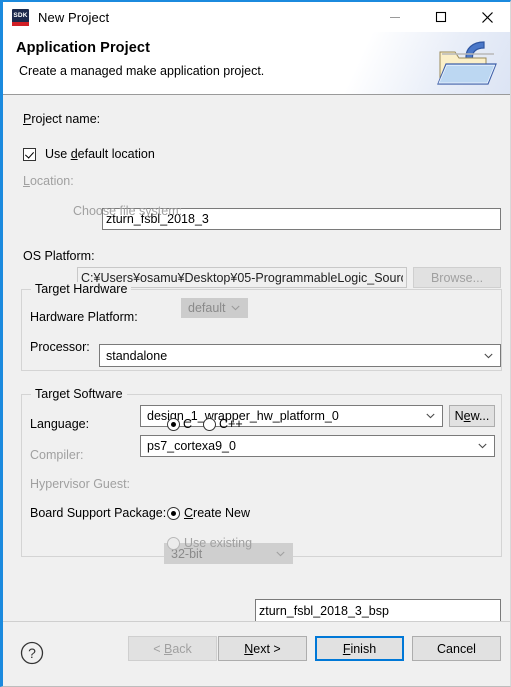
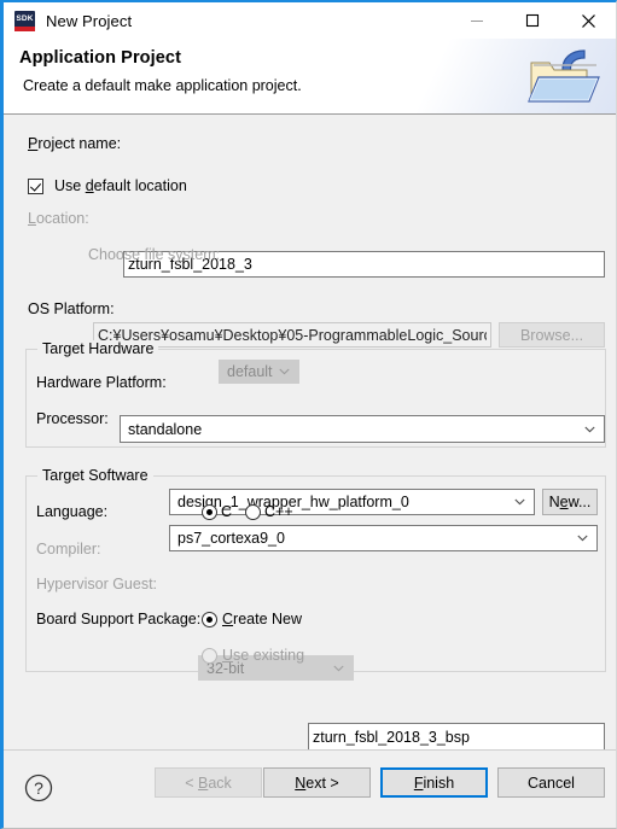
  New Project
  Application Project
- Create a managed make application project.
+ Create a default make application project.
  Project name:
  zturn_fsbl_2018_3
  Use default location
  Location:
  C:¥Users¥osamu¥Desktop¥05-ProgrammableLogic_Sour
  Browse...
  Choose file system:
  default
  OS Platform:
  standalone
  Target Hardware
  Hardware Platform:
  design_1_wrapper_hw_platform_0
  New...
  Processor:
  ps7_cortexa9_0
  Target Software
  Language:
  C
  C++
  Compiler:
  32-bit
  Hypervisor Guest:
  Board Support Package:
  Create New
  zturn_fsbl_2018_3_bsp
  Use existing
  ?
  < Back
  Next >
  Finish
  Cancel
